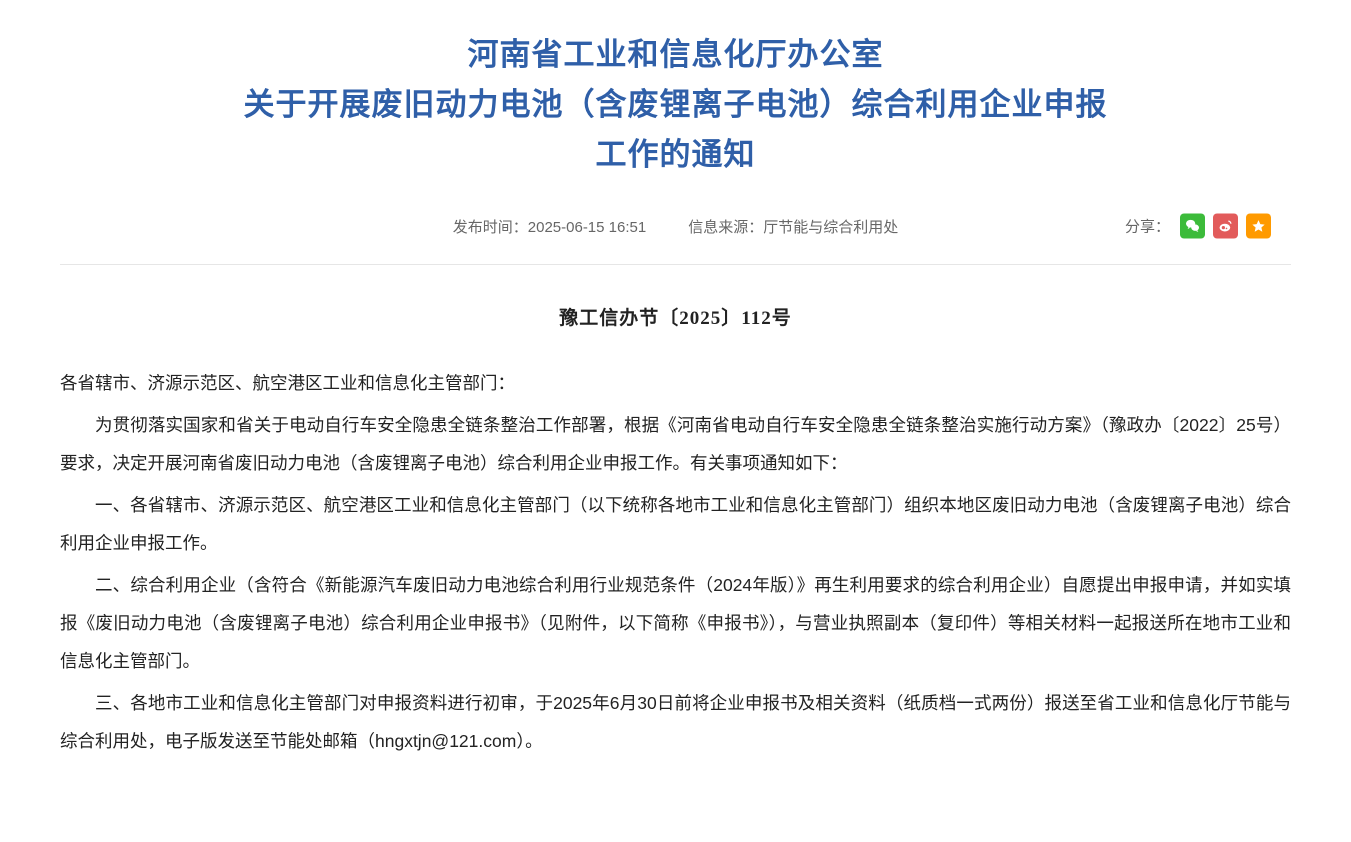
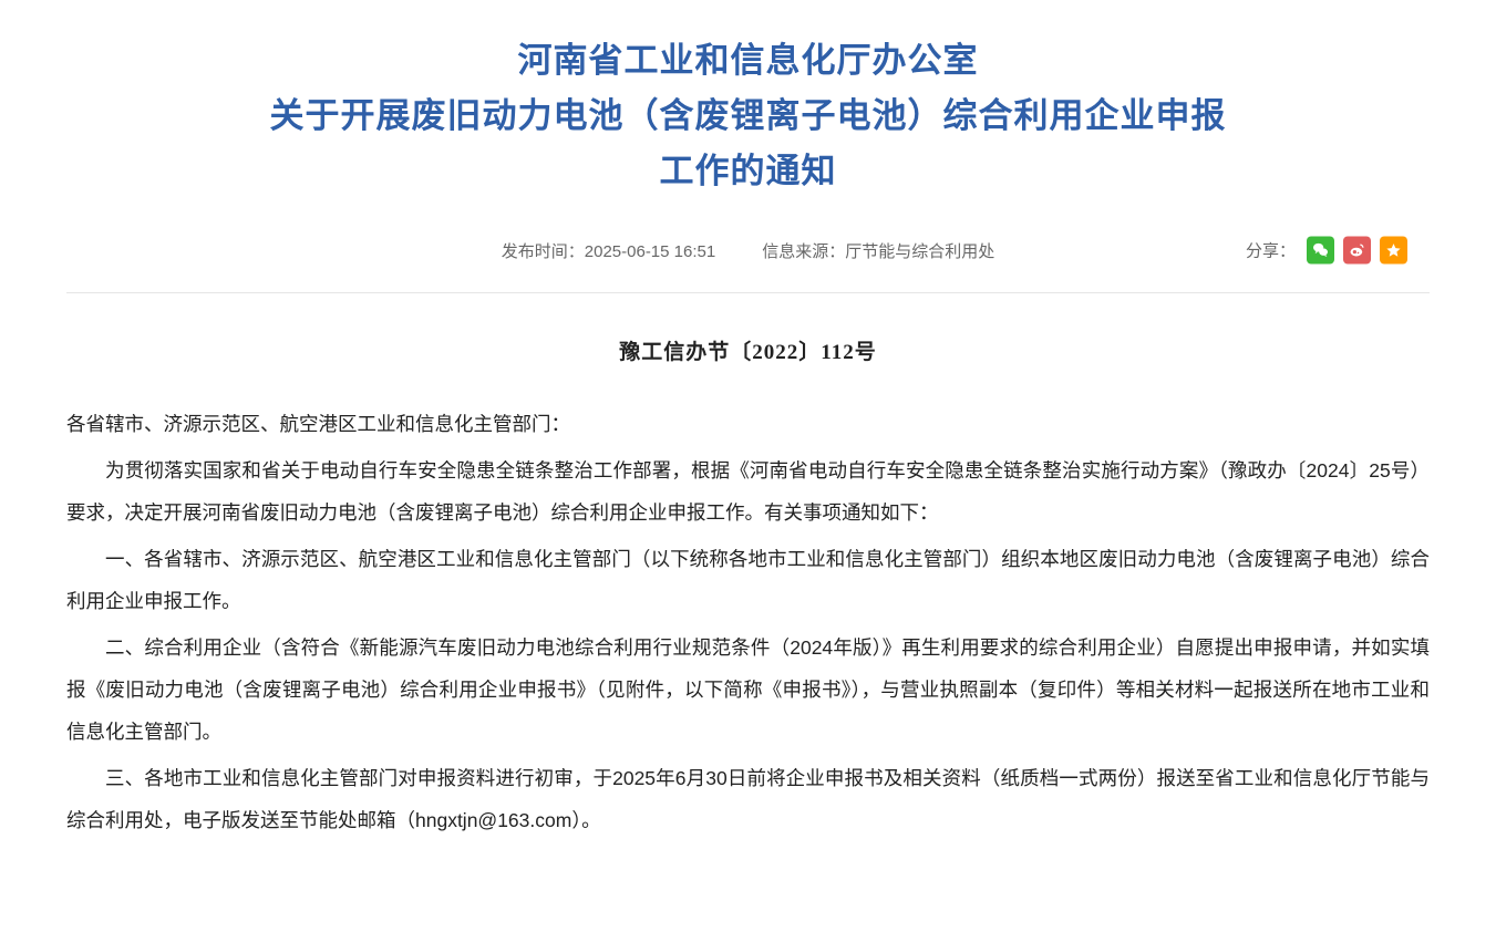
  河南省工业和信息化厅办公室
  关于开展废旧动力电池（含废锂离子电池）综合利用企业申报
  工作的通知
  发布时间：2025-06-15 16:51
  信息来源：厅节能与综合利用处
  分享：
- 豫工信办节〔2025〕112号
+ 豫工信办节〔2022〕112号
  各省辖市、济源示范区、航空港区工业和信息化主管部门：
- 为贯彻落实国家和省关于电动自行车安全隐患全链条整治工作部署，根据《河南省电动自行车安全隐患全链条整治实施行动方案》（豫政办〔2022〕25号）要求，决定开展河南省废旧动力电池（含废锂离子电池）综合利用企业申报工作。有关事项通知如下：
+ 为贯彻落实国家和省关于电动自行车安全隐患全链条整治工作部署，根据《河南省电动自行车安全隐患全链条整治实施行动方案》（豫政办〔2024〕25号）要求，决定开展河南省废旧动力电池（含废锂离子电池）综合利用企业申报工作。有关事项通知如下：
  一、各省辖市、济源示范区、航空港区工业和信息化主管部门（以下统称各地市工业和信息化主管部门）组织本地区废旧动力电池（含废锂离子电池）综合利用企业申报工作。
  二、综合利用企业（含符合《新能源汽车废旧动力电池综合利用行业规范条件（2024年版）》再生利用要求的综合利用企业）自愿提出申报申请，并如实填报《废旧动力电池（含废锂离子电池）综合利用企业申报书》（见附件，以下简称《申报书》），与营业执照副本（复印件）等相关材料一起报送所在地市工业和信息化主管部门。
- 三、各地市工业和信息化主管部门对申报资料进行初审，于2025年6月30日前将企业申报书及相关资料（纸质档一式两份）报送至省工业和信息化厅节能与综合利用处，电子版发送至节能处邮箱（hngxtjn@121.com）。
+ 三、各地市工业和信息化主管部门对申报资料进行初审，于2025年6月30日前将企业申报书及相关资料（纸质档一式两份）报送至省工业和信息化厅节能与综合利用处，电子版发送至节能处邮箱（hngxtjn@163.com）。
